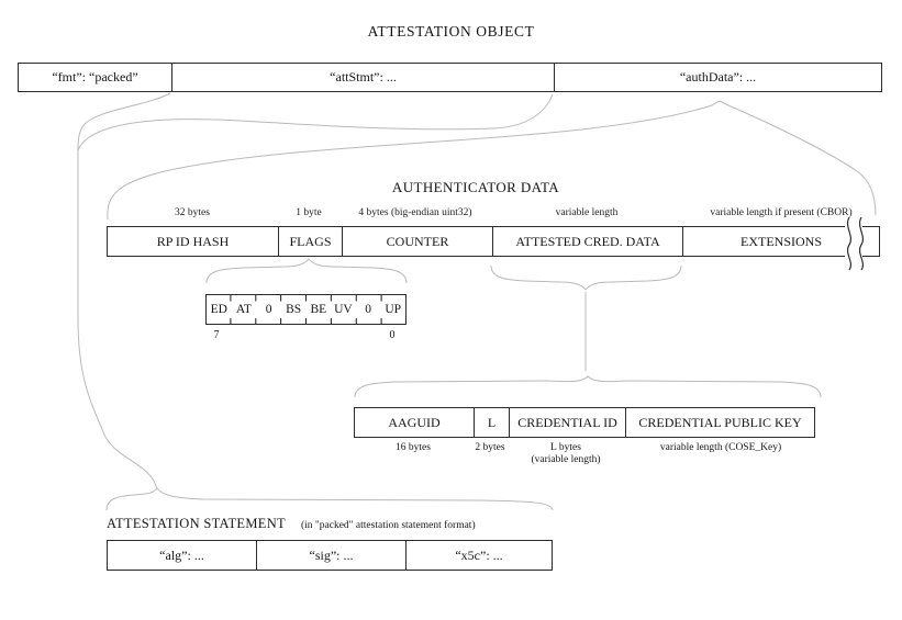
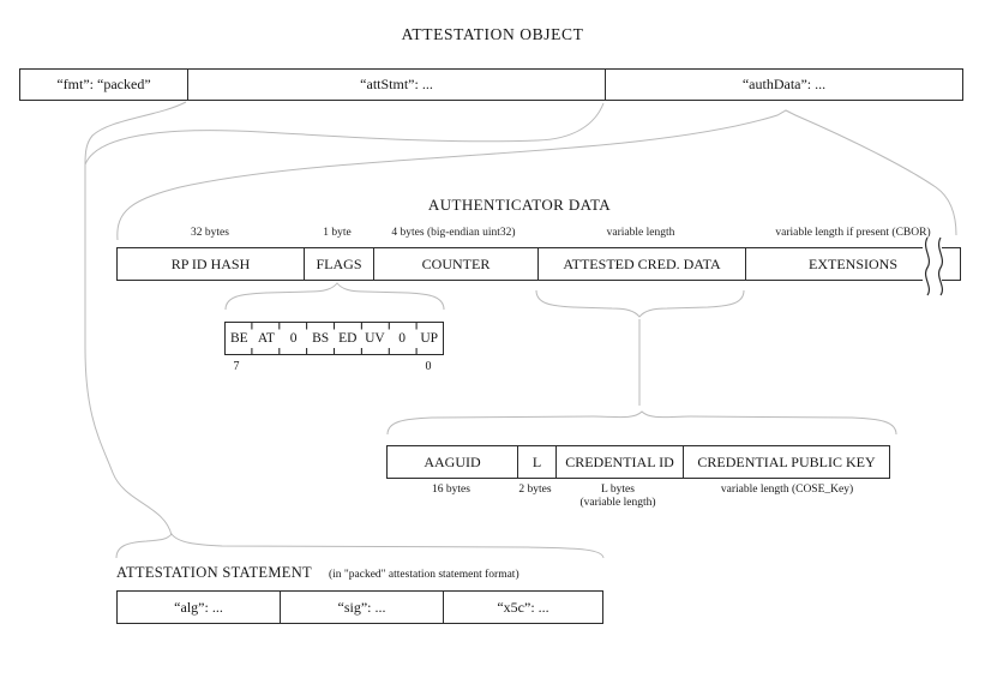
  ATTESTATION OBJECT
  “fmt”: “packed”
  “attStmt”: ...
  “authData”: ...
  AUTHENTICATOR DATA
  32 bytes
  1 byte
  4 bytes (big-endian uint32)
  variable length
  variable length if present (CBOR)
  RP ID HASH
  FLAGS
  COUNTER
  ATTESTED CRED. DATA
  EXTENSIONS
- ED
+ BE
  AT
  0
  BS
- BE
+ ED
  UV
  0
  UP
  7
  0
  AAGUID
  L
  CREDENTIAL ID
  CREDENTIAL PUBLIC KEY
  16 bytes
  2 bytes
  L bytes
  (variable length)
  variable length (COSE_Key)
  ATTESTATION STATEMENT
  (in "packed" attestation statement format)
  “alg”: ...
  “sig”: ...
  “x5c”: ...
